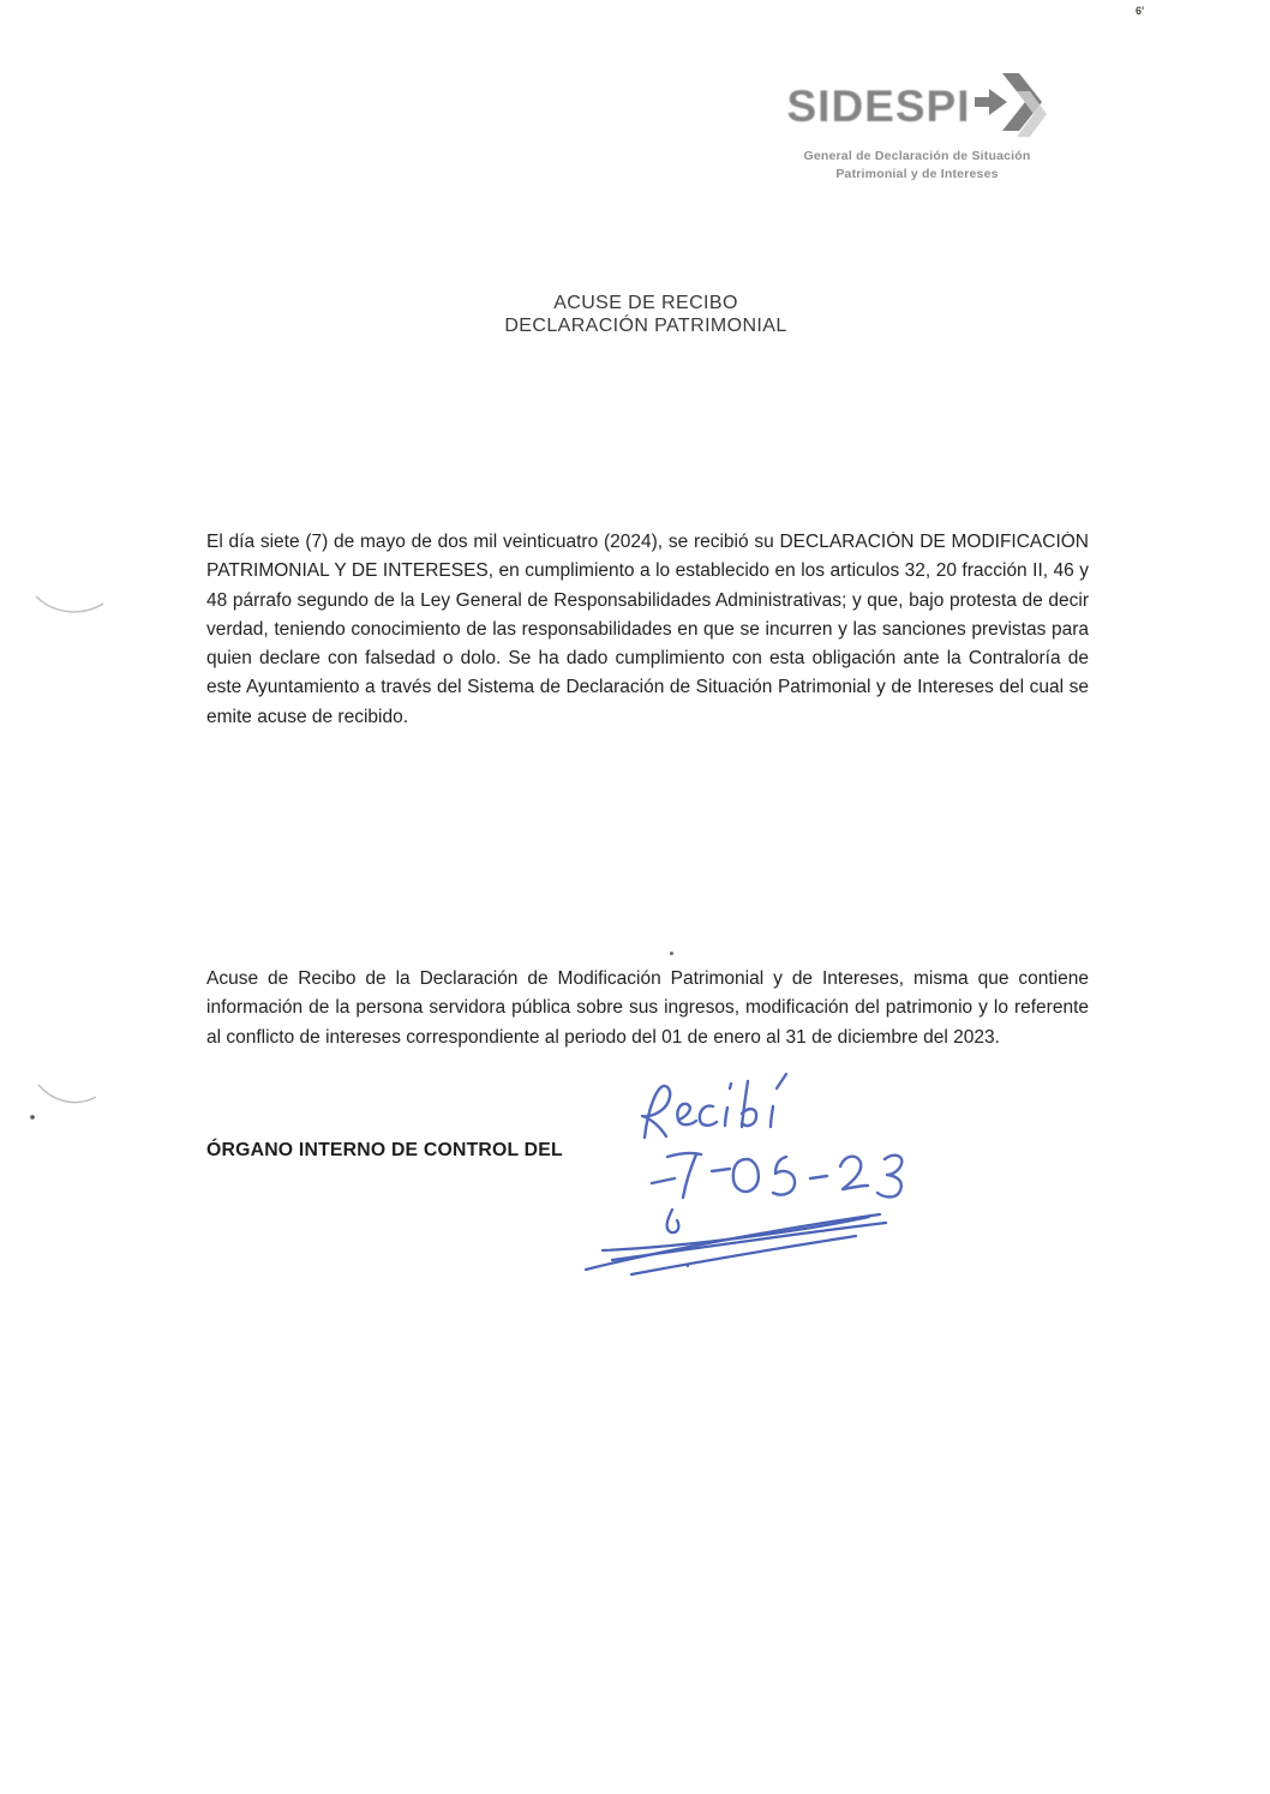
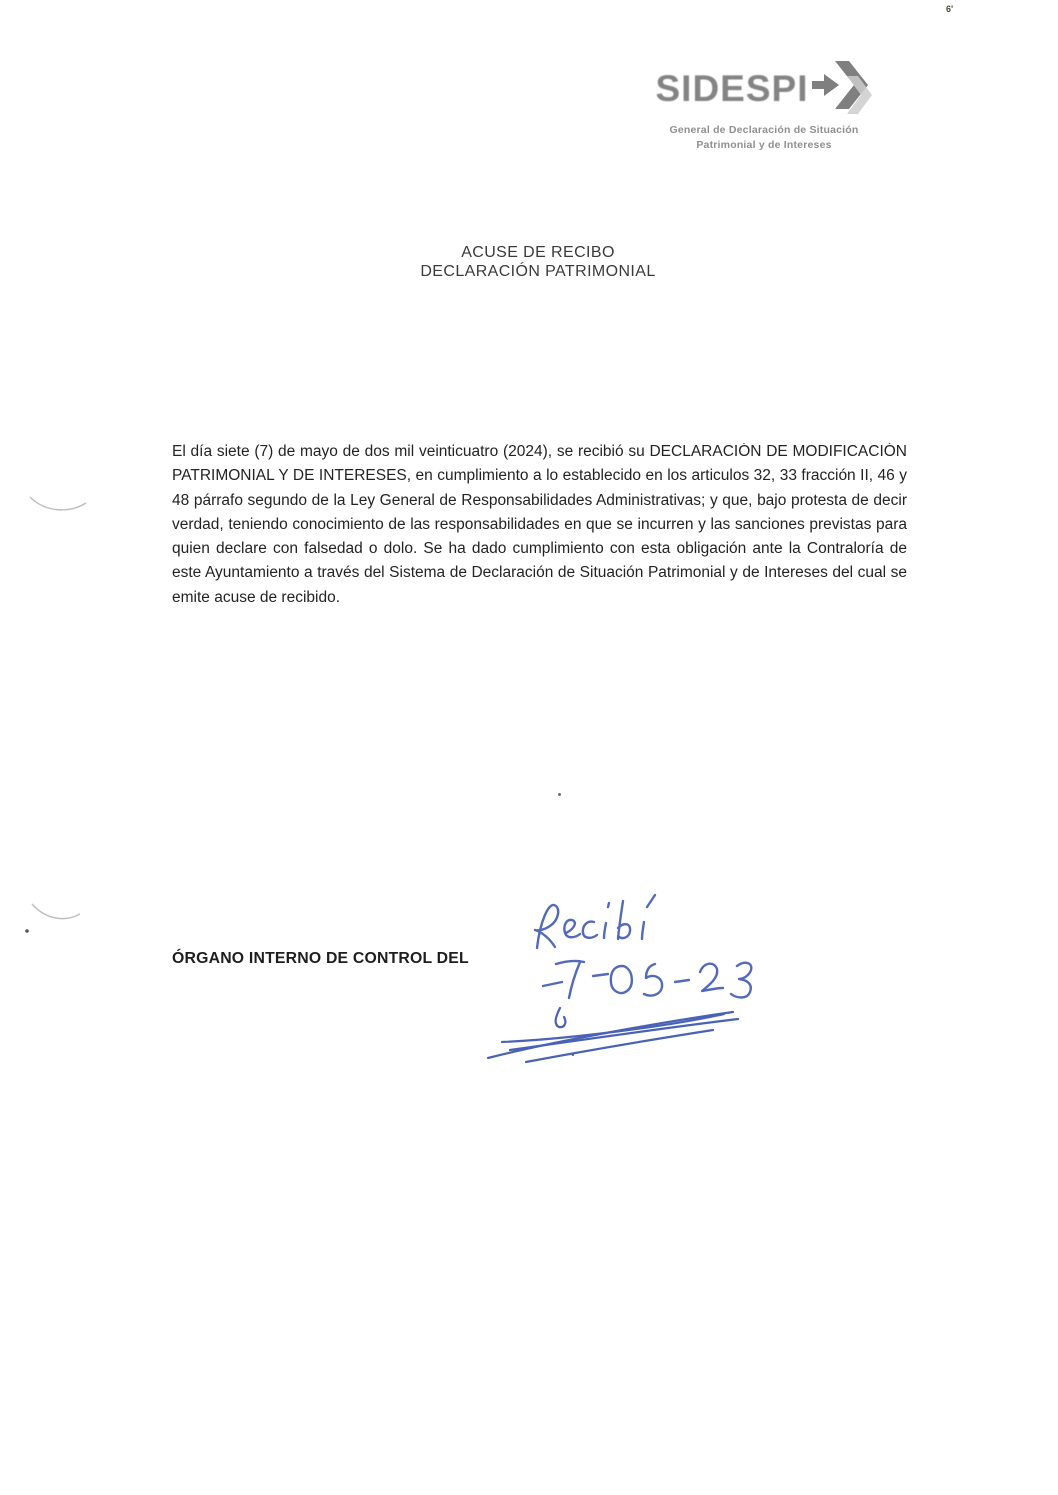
  SIDESPI
  General de Declaración de Situación
  Patrimonial y de Intereses
  ACUSE DE RECIBO
  DECLARACIÓN PATRIMONIAL
- El día siete (7) de mayo de dos mil veinticuatro (2024), se recibió su DECLARACIÓN DE MODIFICACIÓN PATRIMONIAL Y DE INTERESES, en cumplimiento a lo establecido en los articulos 32, 20 fracción II, 46 y 48 párrafo segundo de la Ley General de Responsabilidades Administrativas; y que, bajo protesta de decir verdad, teniendo conocimiento de las responsabilidades en que se incurren y las sanciones previstas para quien declare con falsedad o dolo. Se ha dado cumplimiento con esta obligación ante la Contraloría de este Ayuntamiento a través del Sistema de Declaración de Situación Patrimonial y de Intereses del cual se emite acuse de recibido.
+ El día siete (7) de mayo de dos mil veinticuatro (2024), se recibió su DECLARACIÓN DE MODIFICACIÓN PATRIMONIAL Y DE INTERESES, en cumplimiento a lo establecido en los articulos 32, 33 fracción II, 46 y 48 párrafo segundo de la Ley General de Responsabilidades Administrativas; y que, bajo protesta de decir verdad, teniendo conocimiento de las responsabilidades en que se incurren y las sanciones previstas para quien declare con falsedad o dolo. Se ha dado cumplimiento con esta obligación ante la Contraloría de este Ayuntamiento a través del Sistema de Declaración de Situación Patrimonial y de Intereses del cual se emite acuse de recibido.
- Acuse de Recibo de la Declaración de Modificación Patrimonial y de Intereses, misma que contiene información de la persona servidora pública sobre sus ingresos, modificación del patrimonio y lo referente al conflicto de intereses correspondiente al periodo del 01 de enero al 31 de diciembre del 2023.
  ÓRGANO INTERNO DE CONTROL DEL
  6'
